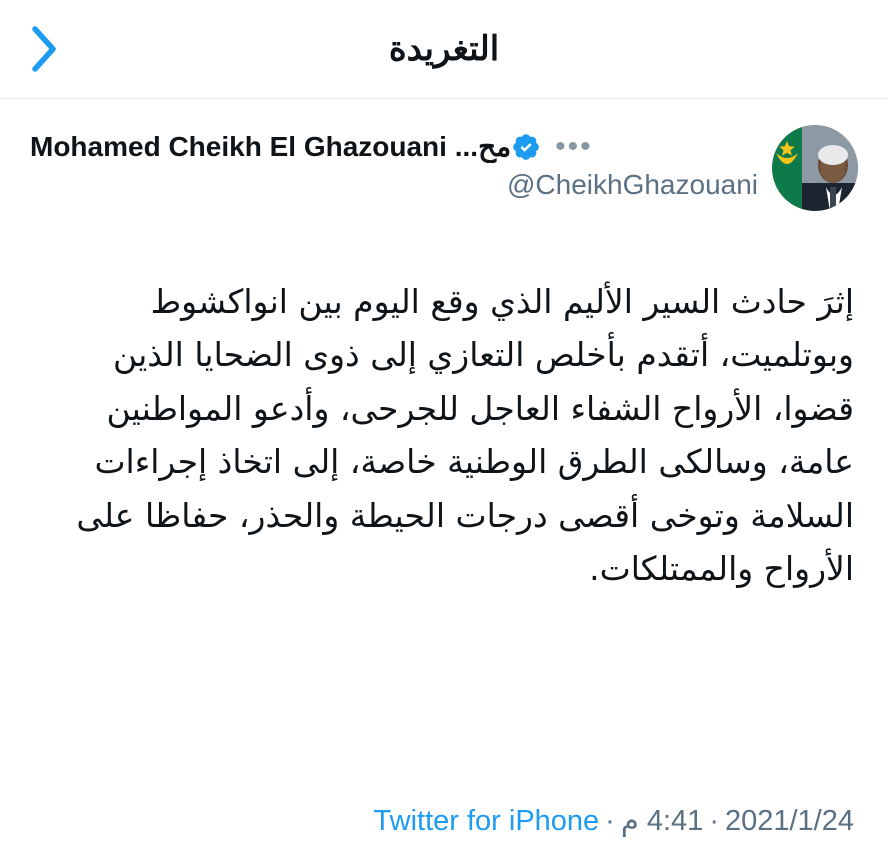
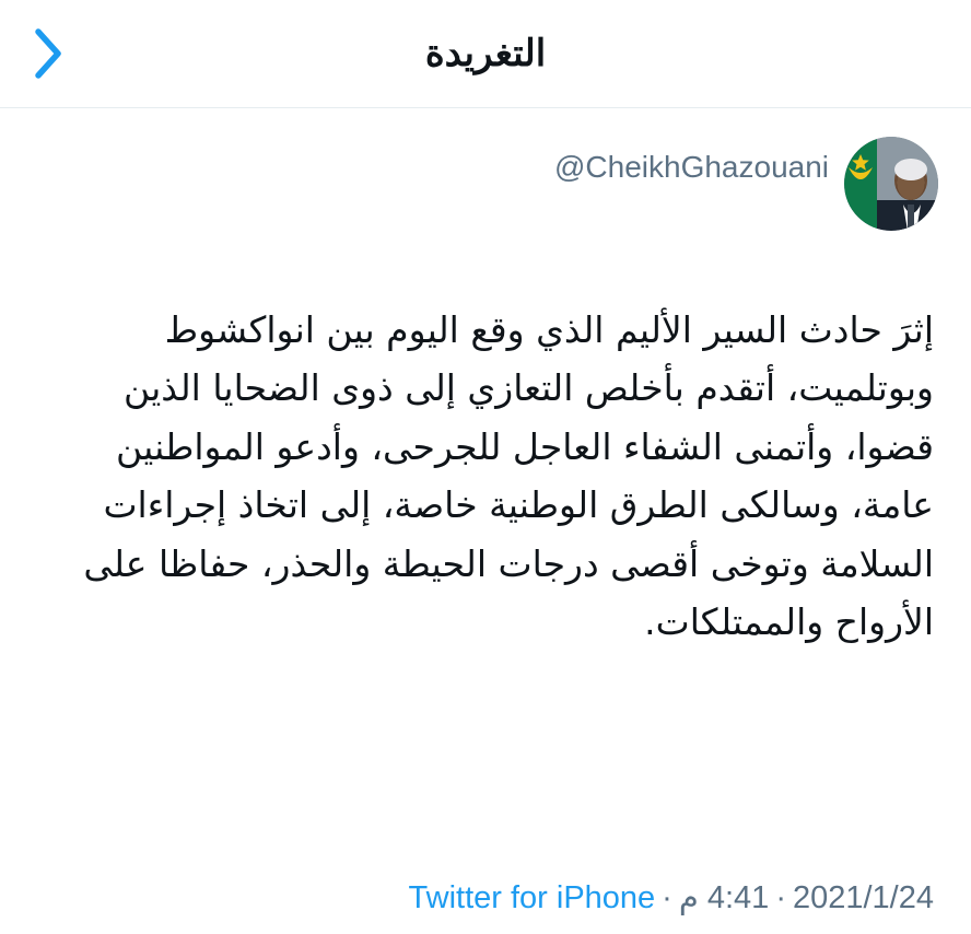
  التغريدة
- Mohamed Cheikh El Ghazouani ...مح
- •••
  @CheikhGhazouani
- إثرَ حادث السير الأليم الذي وقع اليوم بين انواكشوط وبوتلميت، أتقدم بأخلص التعازي إلى ذوى الضحايا الذين قضوا، الأرواح الشفاء العاجل للجرحى، وأدعو المواطنين عامة، وسالكى الطرق الوطنية خاصة، إلى اتخاذ إجراءات السلامة وتوخى أقصى درجات الحيطة والحذر، حفاظا على الأرواح والممتلكات.
+ إثرَ حادث السير الأليم الذي وقع اليوم بين انواكشوط وبوتلميت، أتقدم بأخلص التعازي إلى ذوى الضحايا الذين قضوا، وأتمنى الشفاء العاجل للجرحى، وأدعو المواطنين عامة، وسالكى الطرق الوطنية خاصة، إلى اتخاذ إجراءات السلامة وتوخى أقصى درجات الحيطة والحذر، حفاظا على الأرواح والممتلكات.
  2021/1/24·4:41 م·Twitter for iPhone
